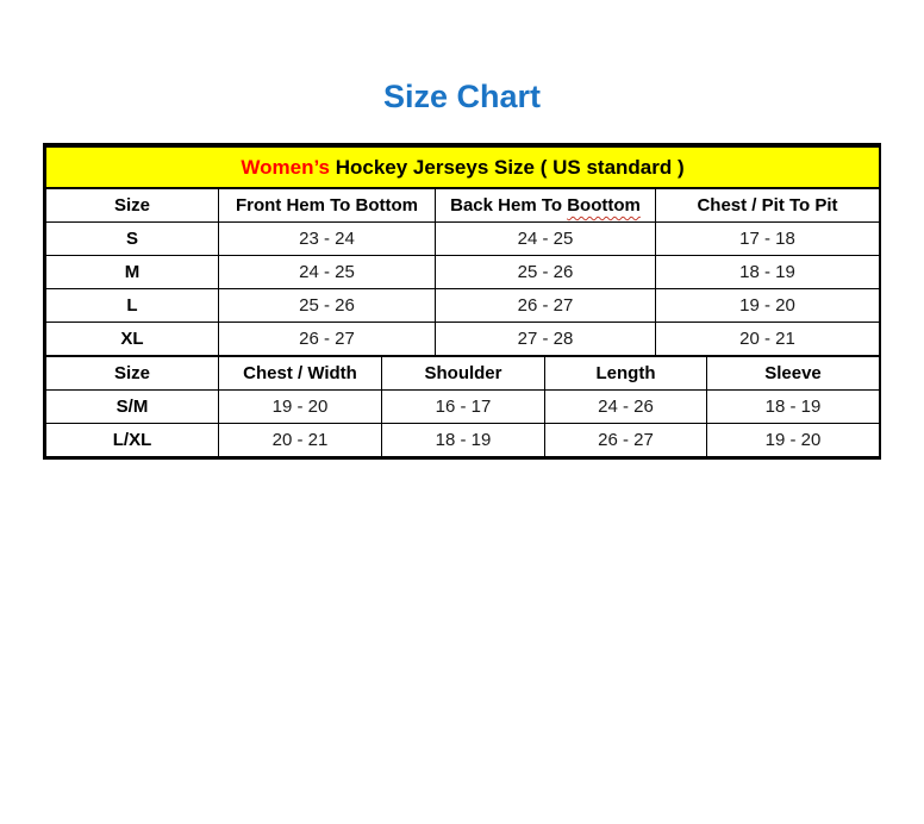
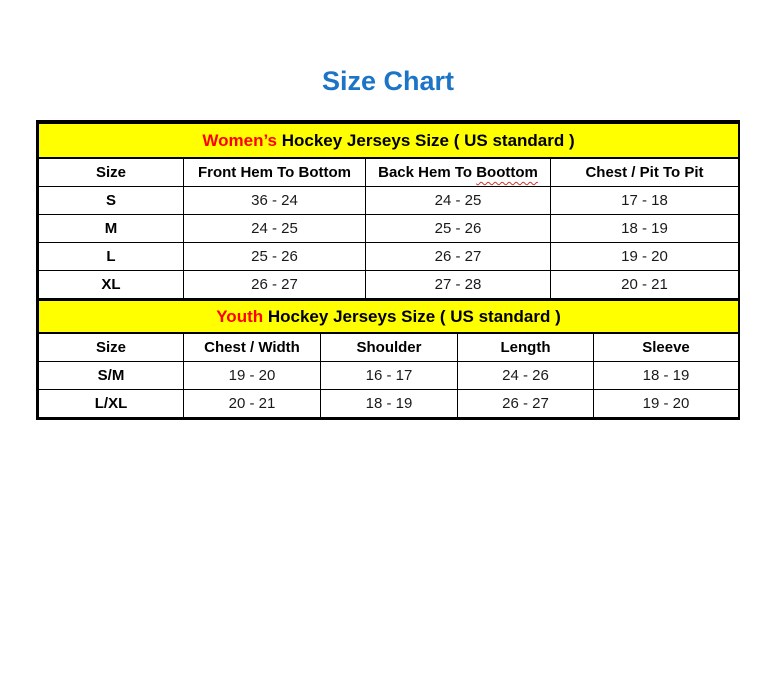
  Size Chart
  Women’s Hockey Jerseys Size ( US standard )
  Size	Front Hem To Bottom	Back Hem To Boottom	Chest / Pit To Pit
- S	23 - 24	24 - 25	17 - 18
+ S	36 - 24	24 - 25	17 - 18
  M	24 - 25	25 - 26	18 - 19
  L	25 - 26	26 - 27	19 - 20
  XL	26 - 27	27 - 28	20 - 21
+ Youth Hockey Jerseys Size ( US standard )
  Size	Chest / Width	Shoulder	Length	Sleeve
  S/M	19 - 20	16 - 17	24 - 26	18 - 19
  L/XL	20 - 21	18 - 19	26 - 27	19 - 20
